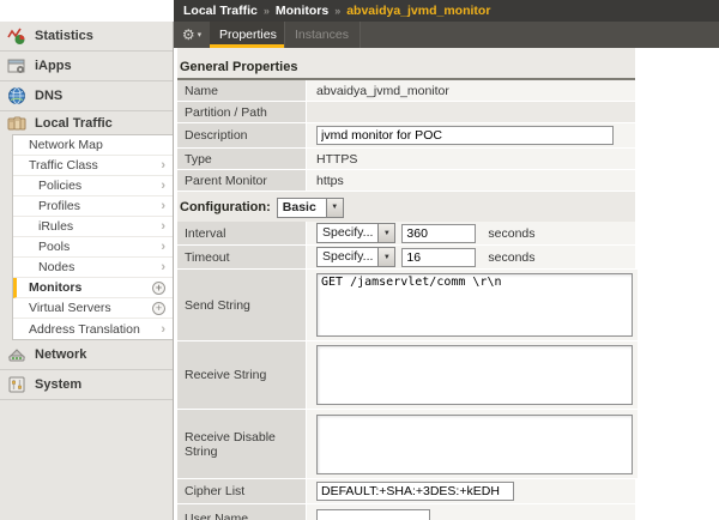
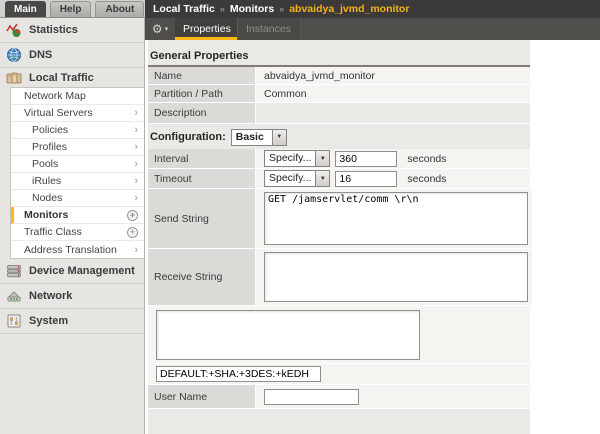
+ Main
+ Help
+ About
  Local Traffic
  »
  Monitors
  »
  abvaidya_jvmd_monitor
  ⚙
  Properties
  Instances
  Statistics
- iApps
  DNS
  Local Traffic
  Network Map
- Traffic Class
+ Virtual Servers
  ›
  Policies
  ›
  Profiles
  ›
- iRules
+ Pools
  ›
- Pools
+ iRules
  ›
  Nodes
  ›
  Monitors
  +
- Virtual Servers
+ Traffic Class
  +
  Address Translation
  ›
+ Device Management
  Network
  System
  General Properties
  Name
  abvaidya_jvmd_monitor
  Partition / Path
+ Common
  Description
- jvmd monitor for POC
- Type
- HTTPS
- Parent Monitor
- https
  Configuration:
  Basic
  Interval
  Specify...
  360
  seconds
  Timeout
  Specify...
  16
  seconds
  Send String
  GET /jamservlet/comm \r\n
  Receive String
- Receive Disable String
- Cipher List
  DEFAULT:+SHA:+3DES:+kEDH
  User Name
